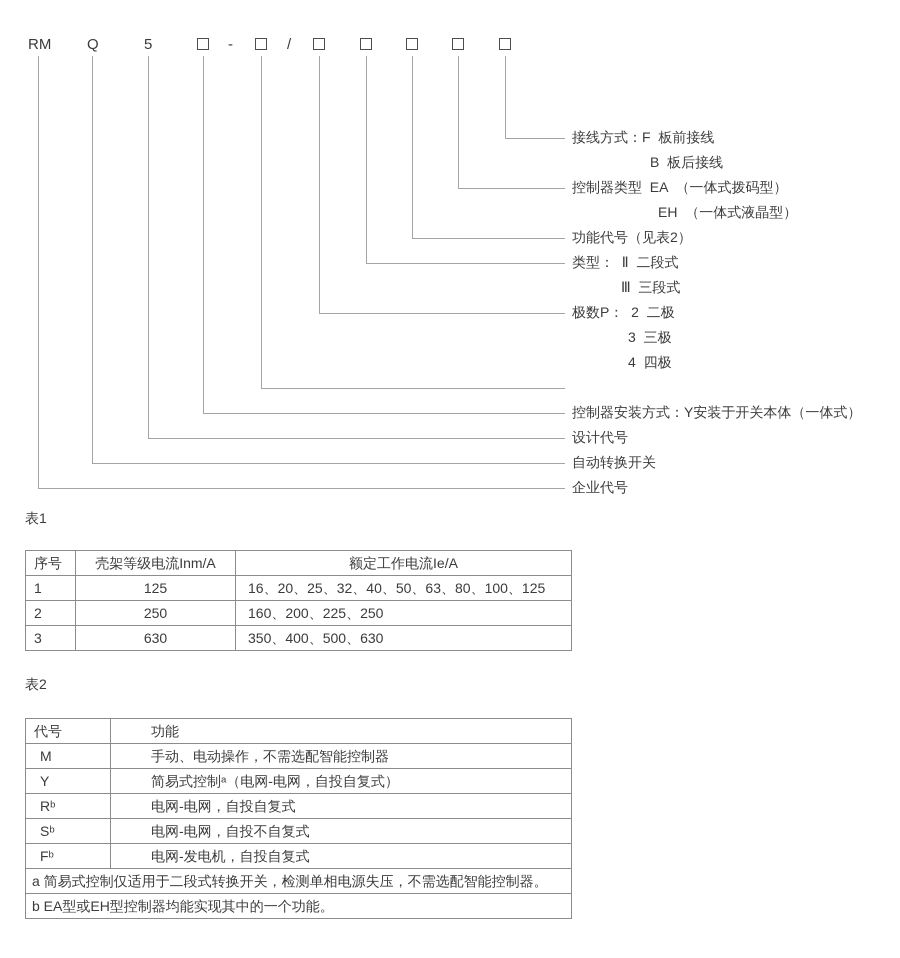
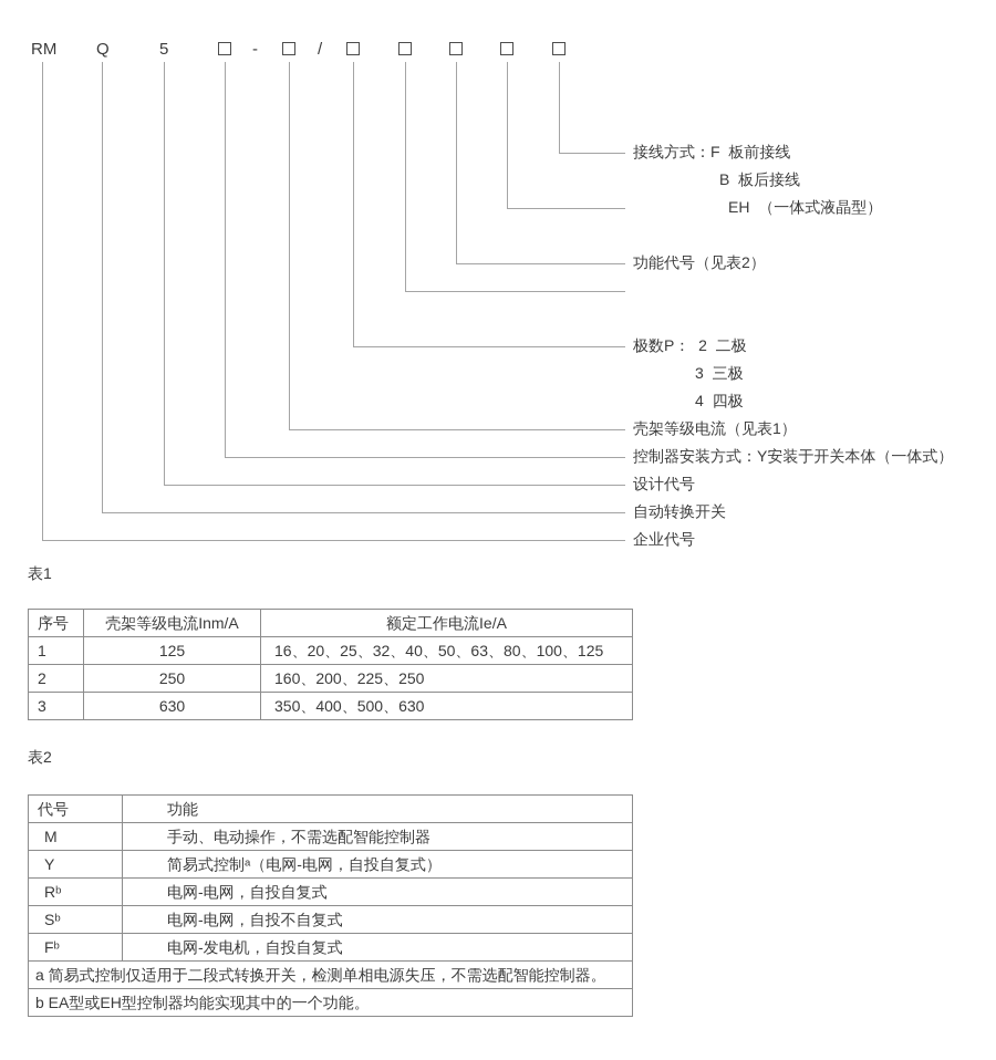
  RM
  Q
  5
  -
  /
  接线方式：F 板前接线
  B 板后接线
- 控制器类型 EA （一体式拨码型）
  EH （一体式液晶型）
  功能代号（见表2）
- 类型： Ⅱ 二段式
- Ⅲ 三段式
  极数P： 2 二极
  3 三极
  4 四极
+ 壳架等级电流（见表1）
  控制器安装方式：Y安装于开关本体（一体式）
  设计代号
  自动转换开关
  企业代号
  表1
  序号	壳架等级电流Inm/A	额定工作电流Ie/A
  1	125	16、20、25、32、40、50、63、80、100、125
  2	250	160、200、225、250
  3	630	350、400、500、630
  表2
  代号	功能
  M	手动、电动操作，不需选配智能控制器
  Y	简易式控制ᵃ（电网-电网，自投自复式）
  Rᵇ	电网-电网，自投自复式
  Sᵇ	电网-电网，自投不自复式
  Fᵇ	电网-发电机，自投自复式
  a 简易式控制仅适用于二段式转换开关，检测单相电源失压，不需选配智能控制器。
  b EA型或EH型控制器均能实现其中的一个功能。
